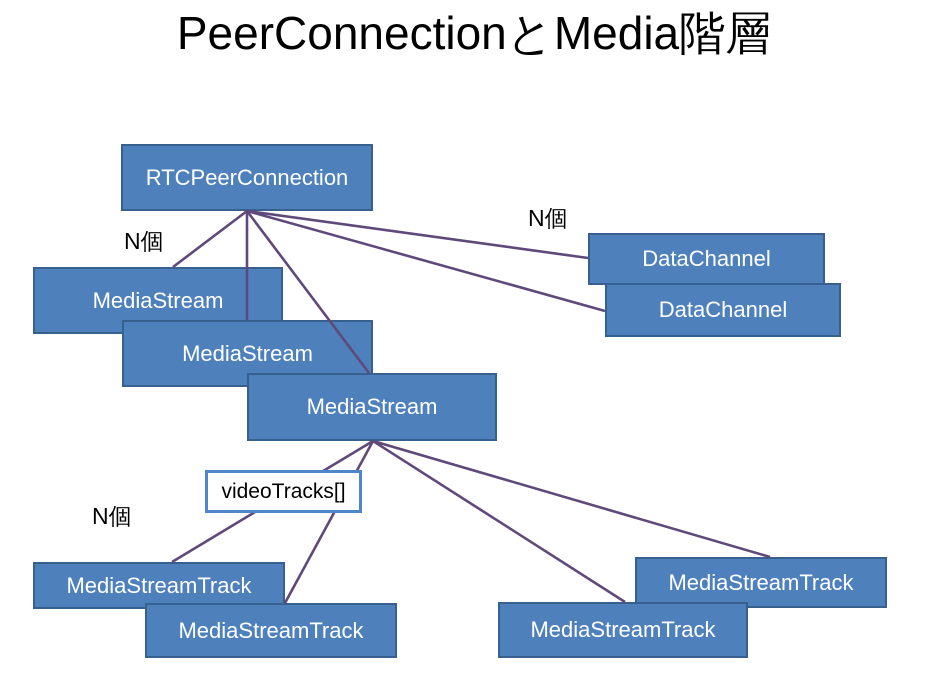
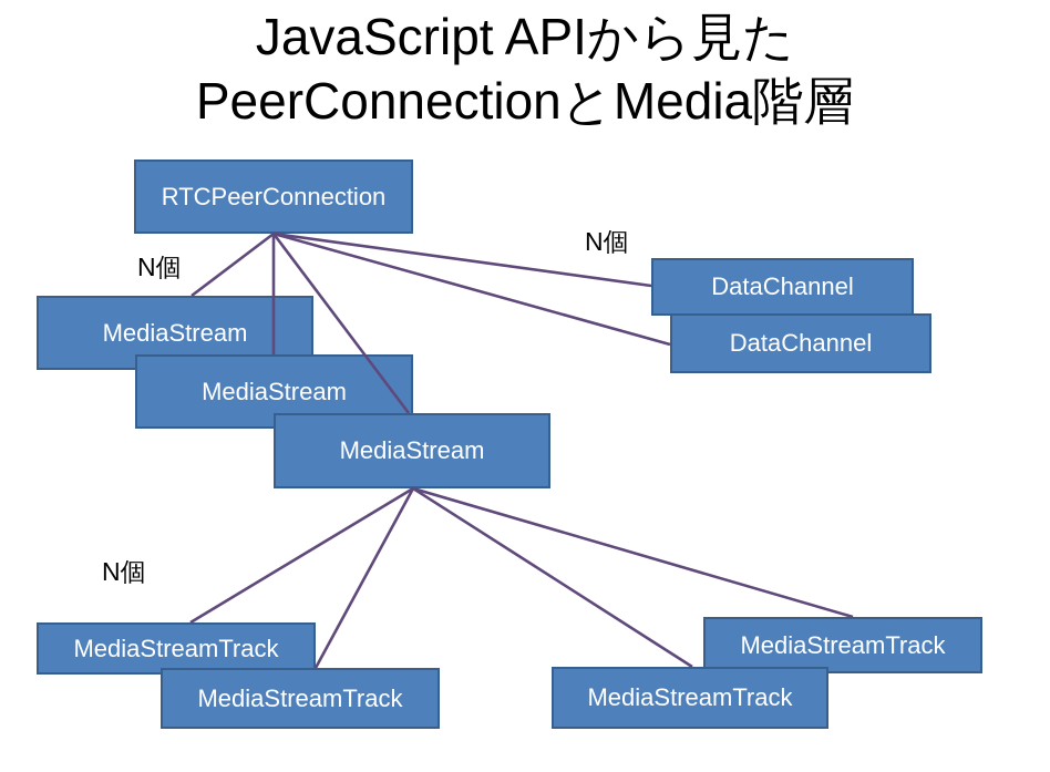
+ JavaScript APIから見た
  PeerConnectionとMedia階層
  RTCPeerConnection
  MediaStream
  MediaStream
  MediaStream
  DataChannel
  DataChannel
  MediaStreamTrack
  MediaStreamTrack
  MediaStreamTrack
  MediaStreamTrack
- videoTracks[]
  N個
  N個
  N個
